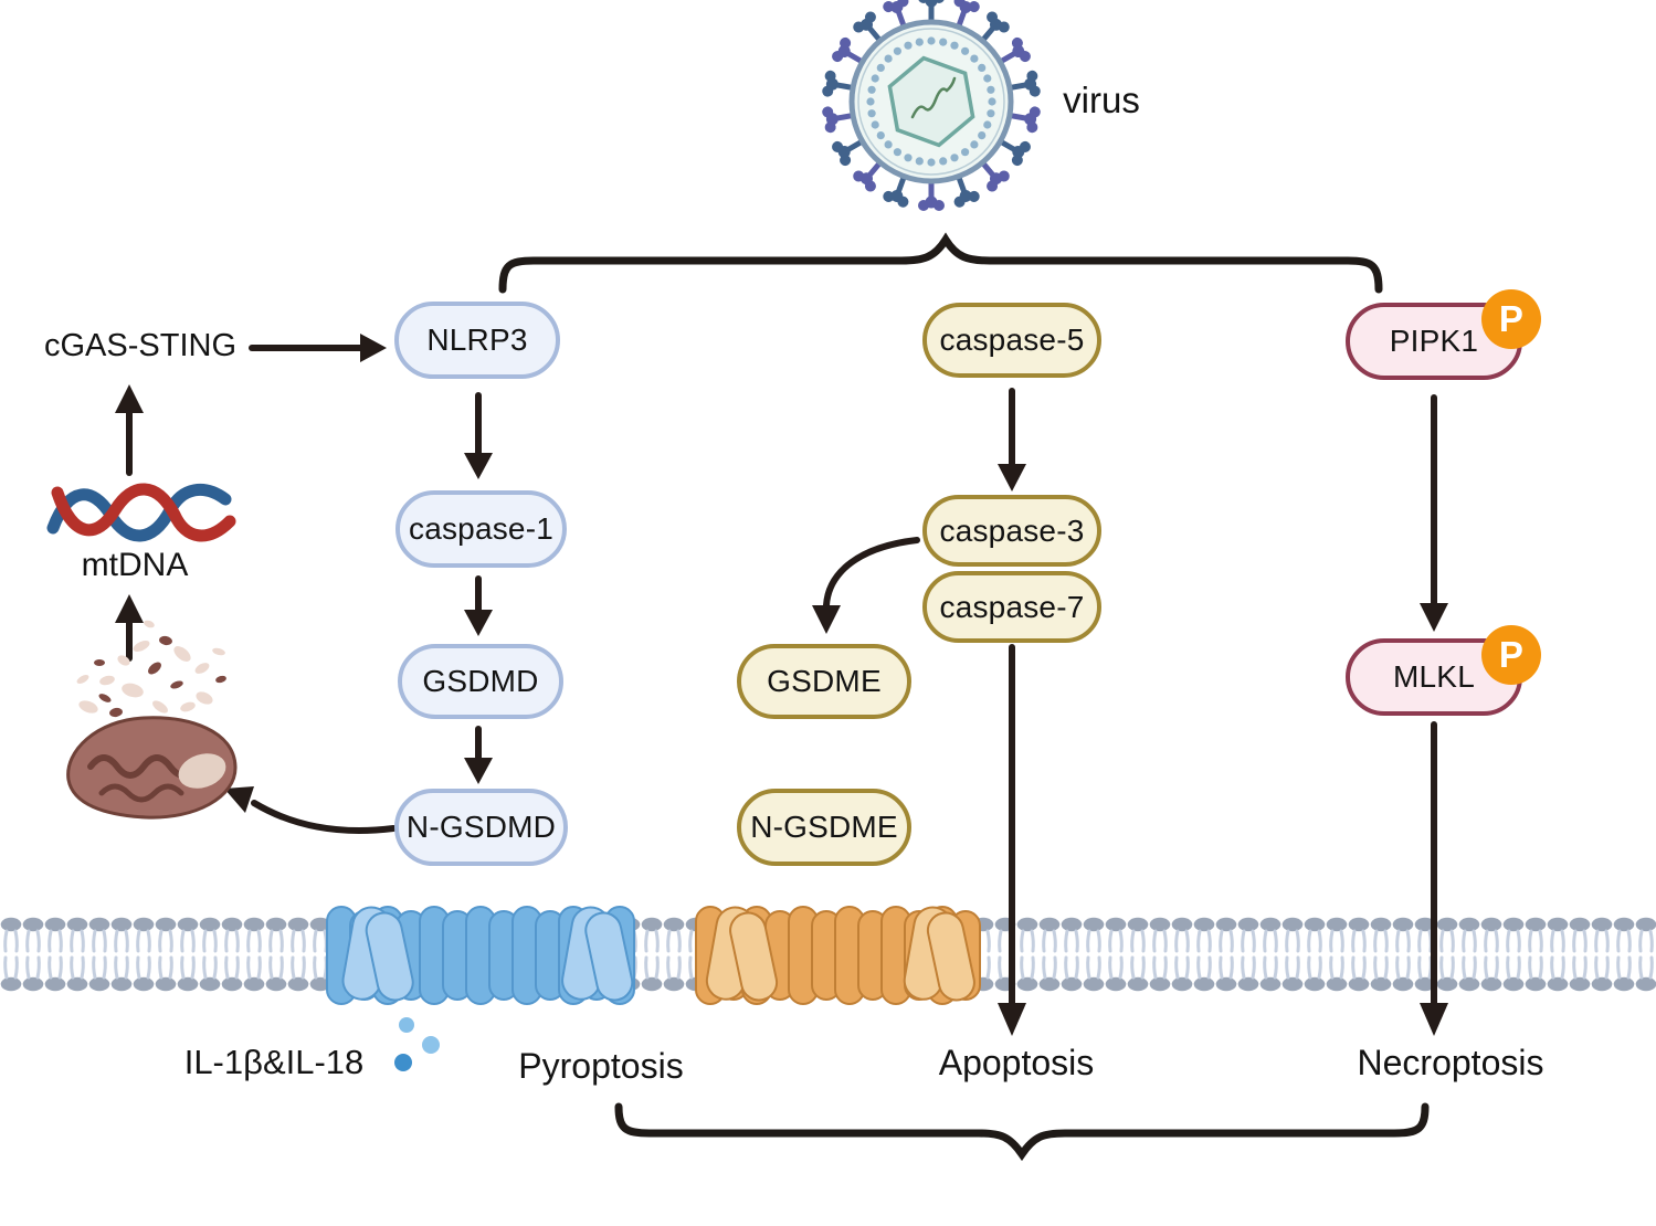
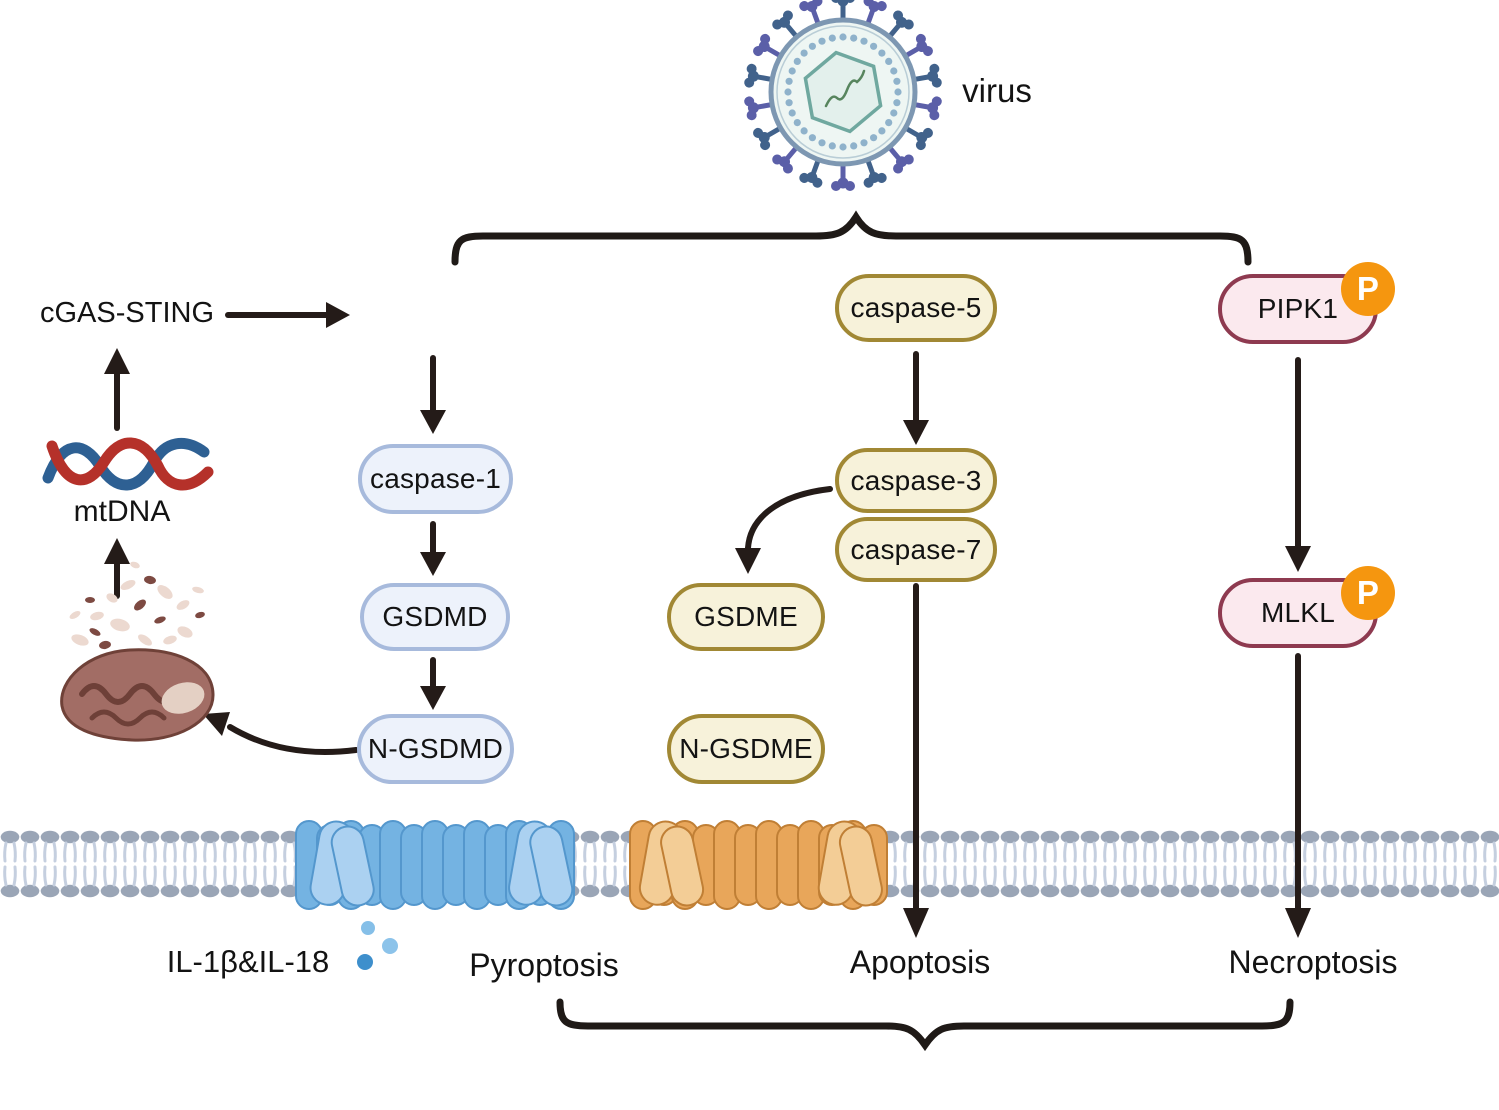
- NLRP3
  caspase-1
  GSDMD
  N-GSDMD
  caspase-5
  caspase-3
  caspase-7
  GSDME
  N-GSDME
  PIPK1
  P
  MLKL
  P
  virus
  cGAS-STING
  mtDNA
  IL-1β&IL-18
  Pyroptosis
  Apoptosis
  Necroptosis
